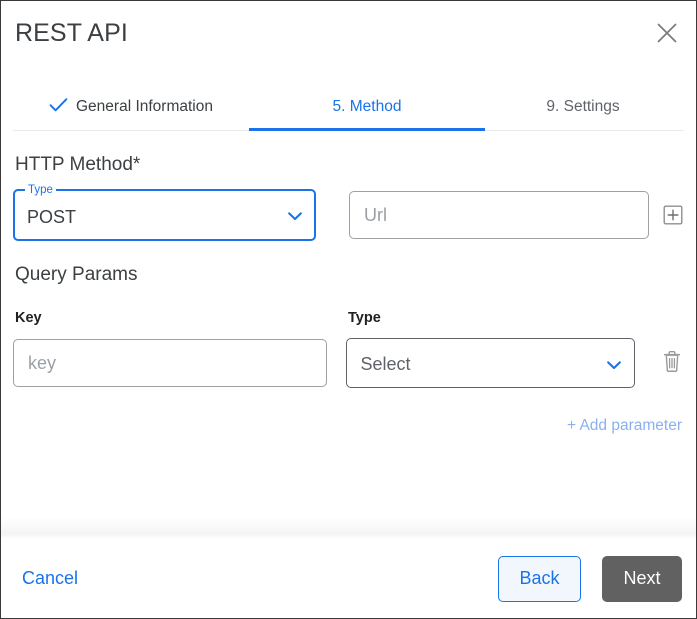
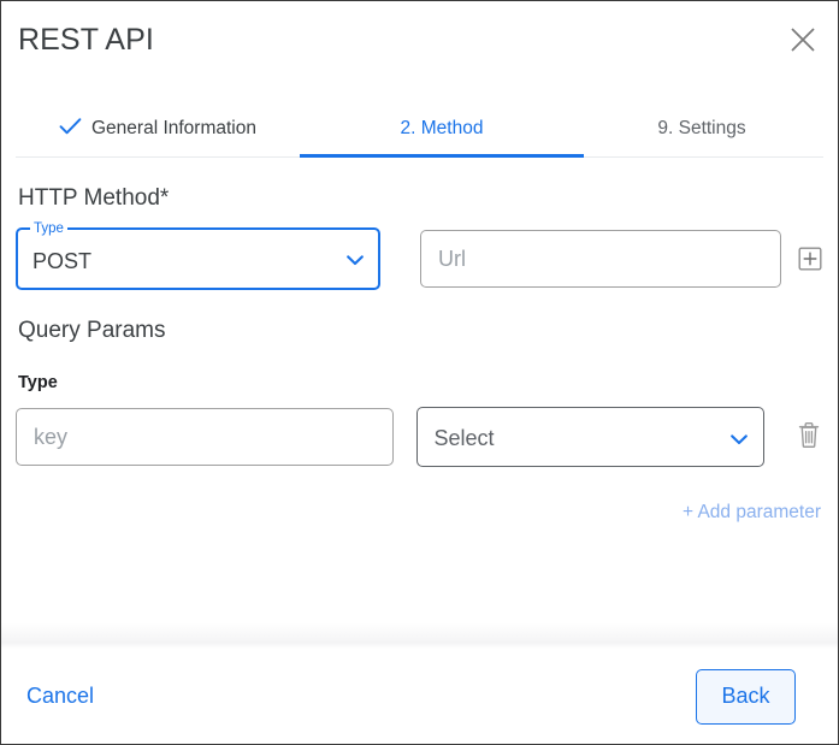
  REST API
  General Information
- 5. Method
+ 2. Method
  9. Settings
  HTTP Method*
  Type
  POST
  Url
  Query Params
- Key
  Type
  key
  Select
  + Add parameter
  Cancel
  Back
- Next
